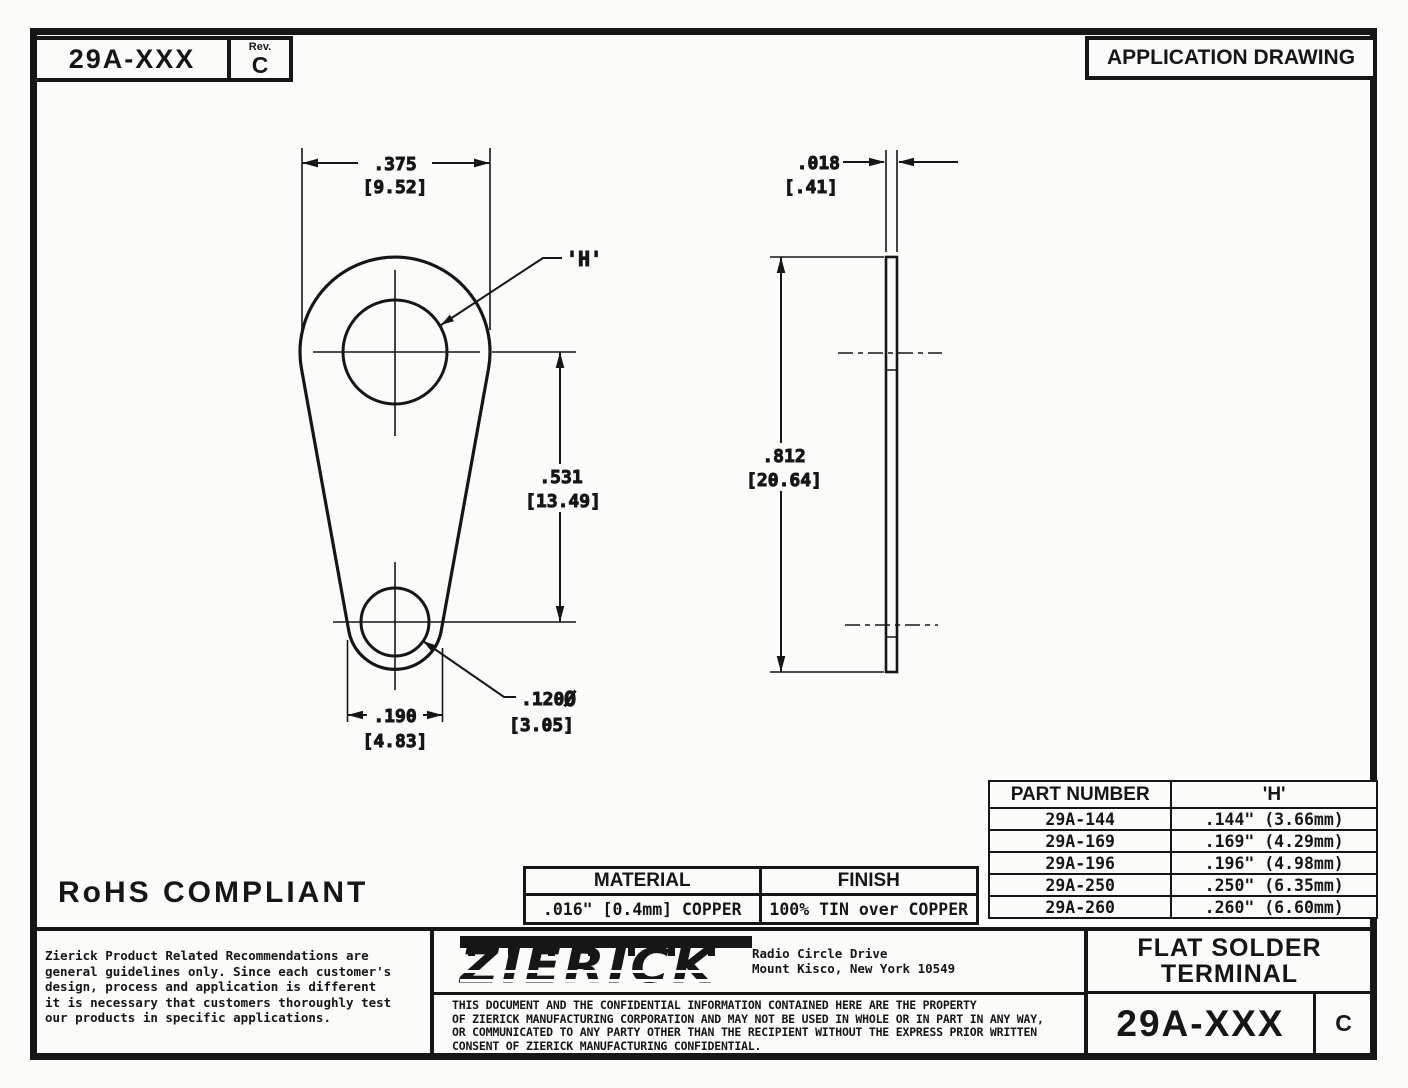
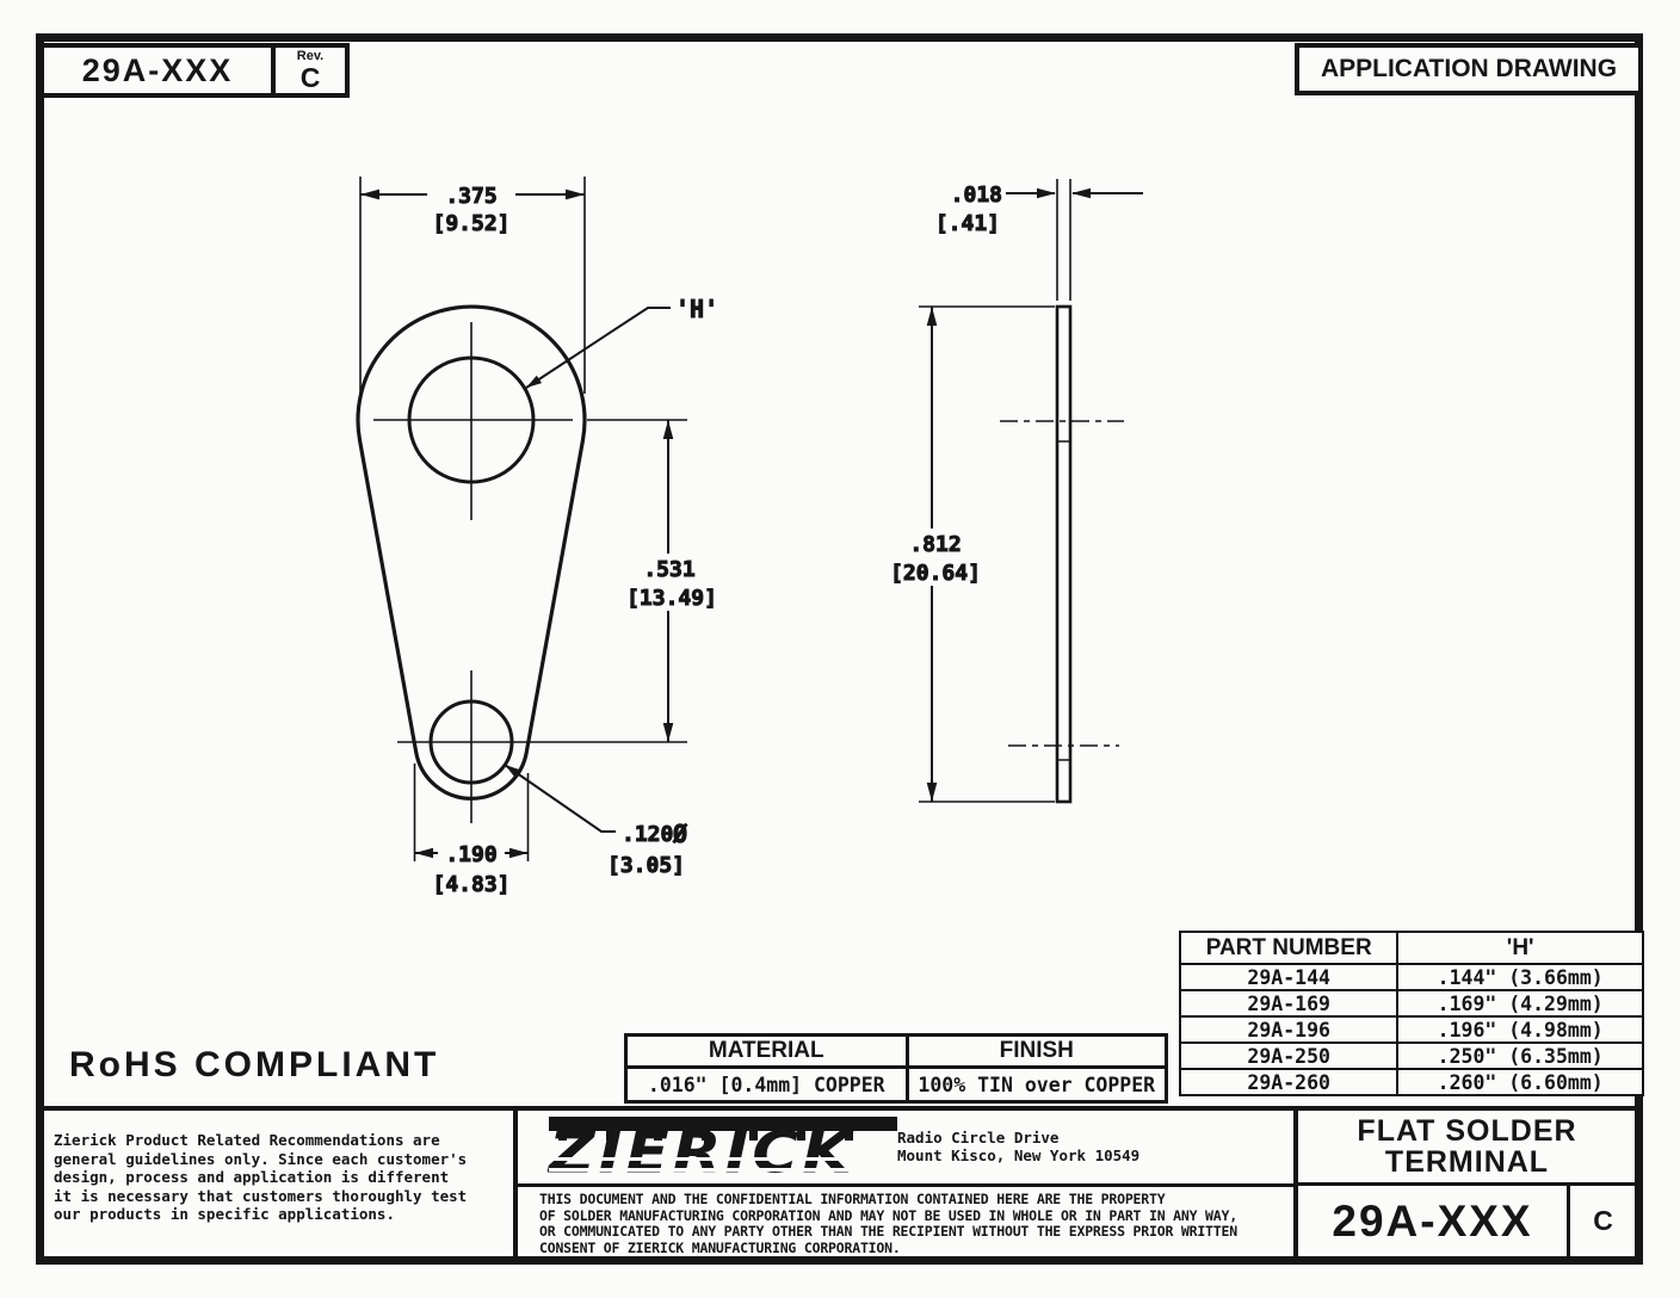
  29A-XXX
  Rev.
  C
  APPLICATION DRAWING
  .375
  [9.52]
  'H'
  .531
  [13.49]
  .190
  [4.83]
  .120
  Ø
  [3.05]
  .018
  [.41]
  .812
  [20.64]
  PART NUMBER	'H'
  29A-144	.144" (3.66mm)
  29A-169	.169" (4.29mm)
  29A-196	.196" (4.98mm)
  29A-250	.250" (6.35mm)
  29A-260	.260" (6.60mm)
  MATERIAL	FINISH
  .016" [0.4mm] COPPER	100% TIN over COPPER
  RoHS COMPLIANT
  Zierick Product Related Recommendations are
  general guidelines only. Since each customer's
  design, process and application is different
  it is necessary that customers thoroughly test
  our products in specific applications.
  ZIERICK
  Radio Circle Drive
  Mount Kisco, New York 10549
  THIS DOCUMENT AND THE CONFIDENTIAL INFORMATION CONTAINED HERE ARE THE PROPERTY
- OF ZIERICK MANUFACTURING CORPORATION AND MAY NOT BE USED IN WHOLE OR IN PART IN ANY WAY,
+ OF SOLDER MANUFACTURING CORPORATION AND MAY NOT BE USED IN WHOLE OR IN PART IN ANY WAY,
  OR COMMUNICATED TO ANY PARTY OTHER THAN THE RECIPIENT WITHOUT THE EXPRESS PRIOR WRITTEN
- CONSENT OF ZIERICK MANUFACTURING CONFIDENTIAL.
+ CONSENT OF ZIERICK MANUFACTURING CORPORATION.
  FLAT SOLDER
  TERMINAL
  29A-XXX
  C
